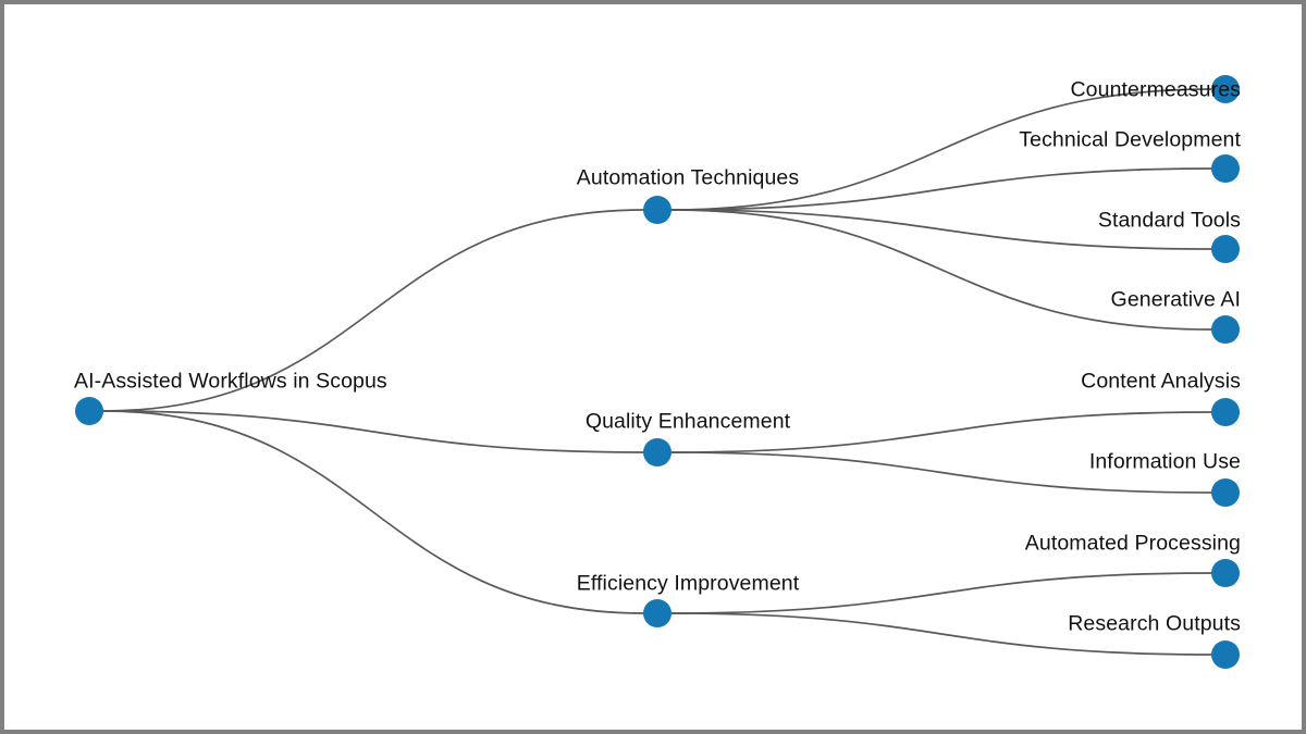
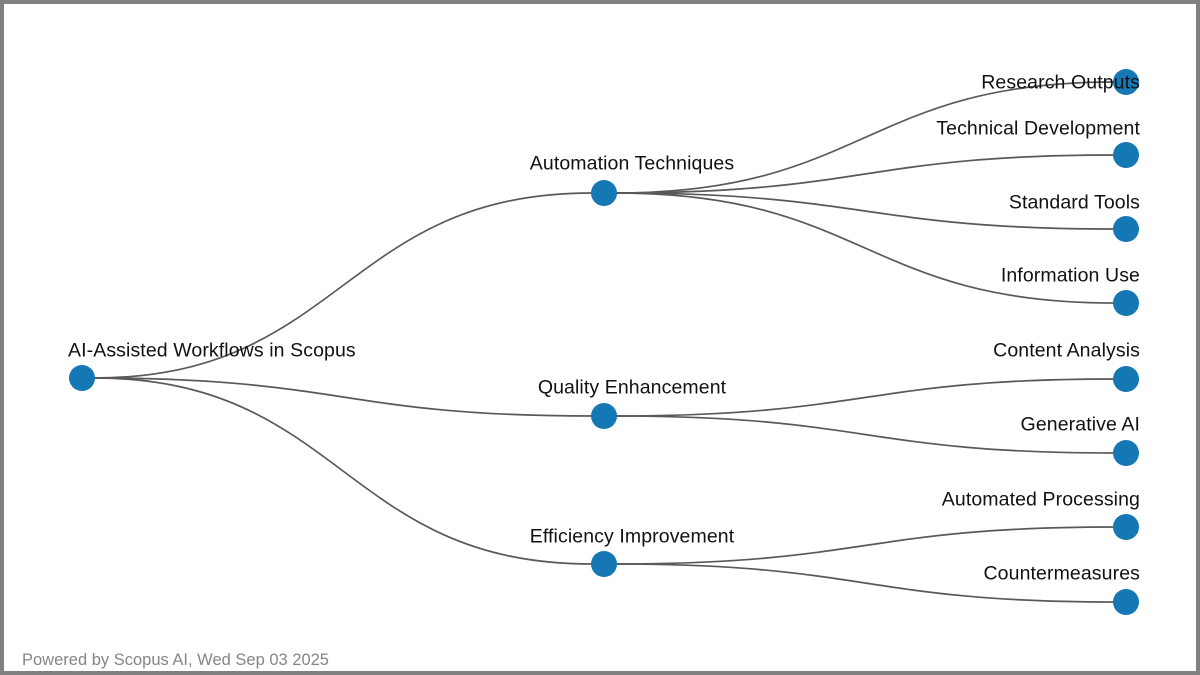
  AI-Assisted Workflows in Scopus
  Automation Techniques
  Quality Enhancement
  Efficiency Improvement
- Countermeasures
+ Research Outputs
  Technical Development
  Standard Tools
- Generative AI
+ Information Use
  Content Analysis
- Information Use
+ Generative AI
  Automated Processing
- Research Outputs
+ Countermeasures
+ Powered by Scopus AI, Wed Sep 03 2025
